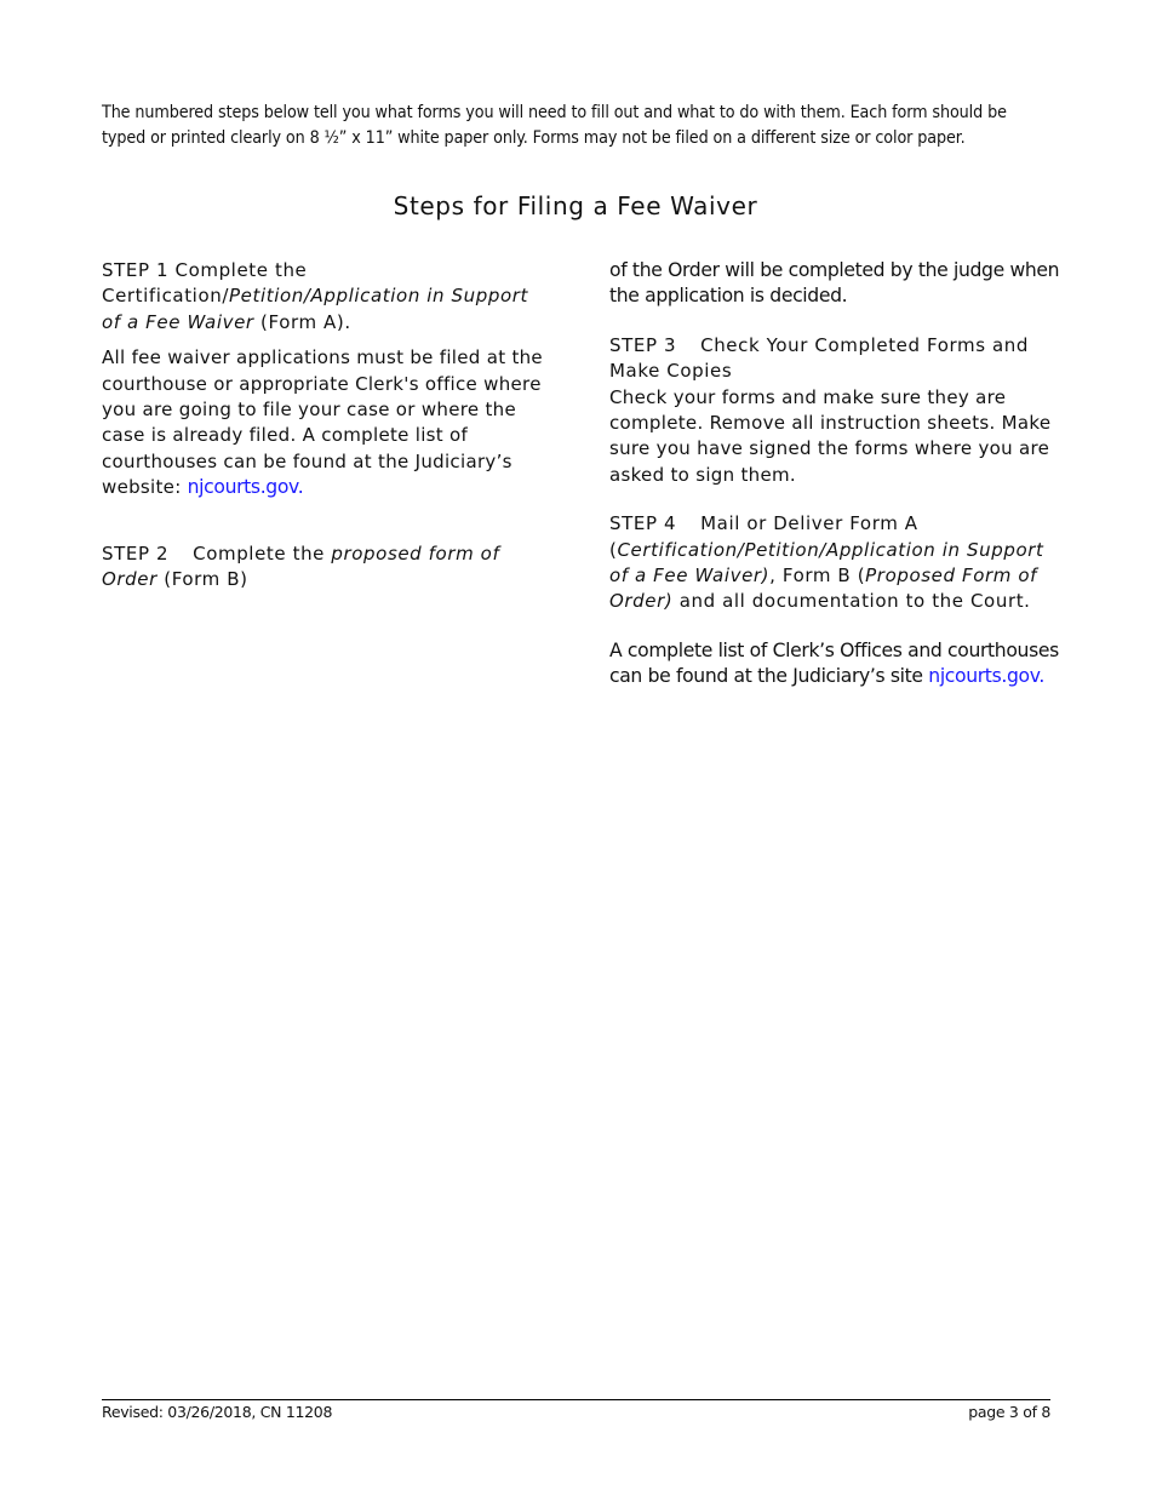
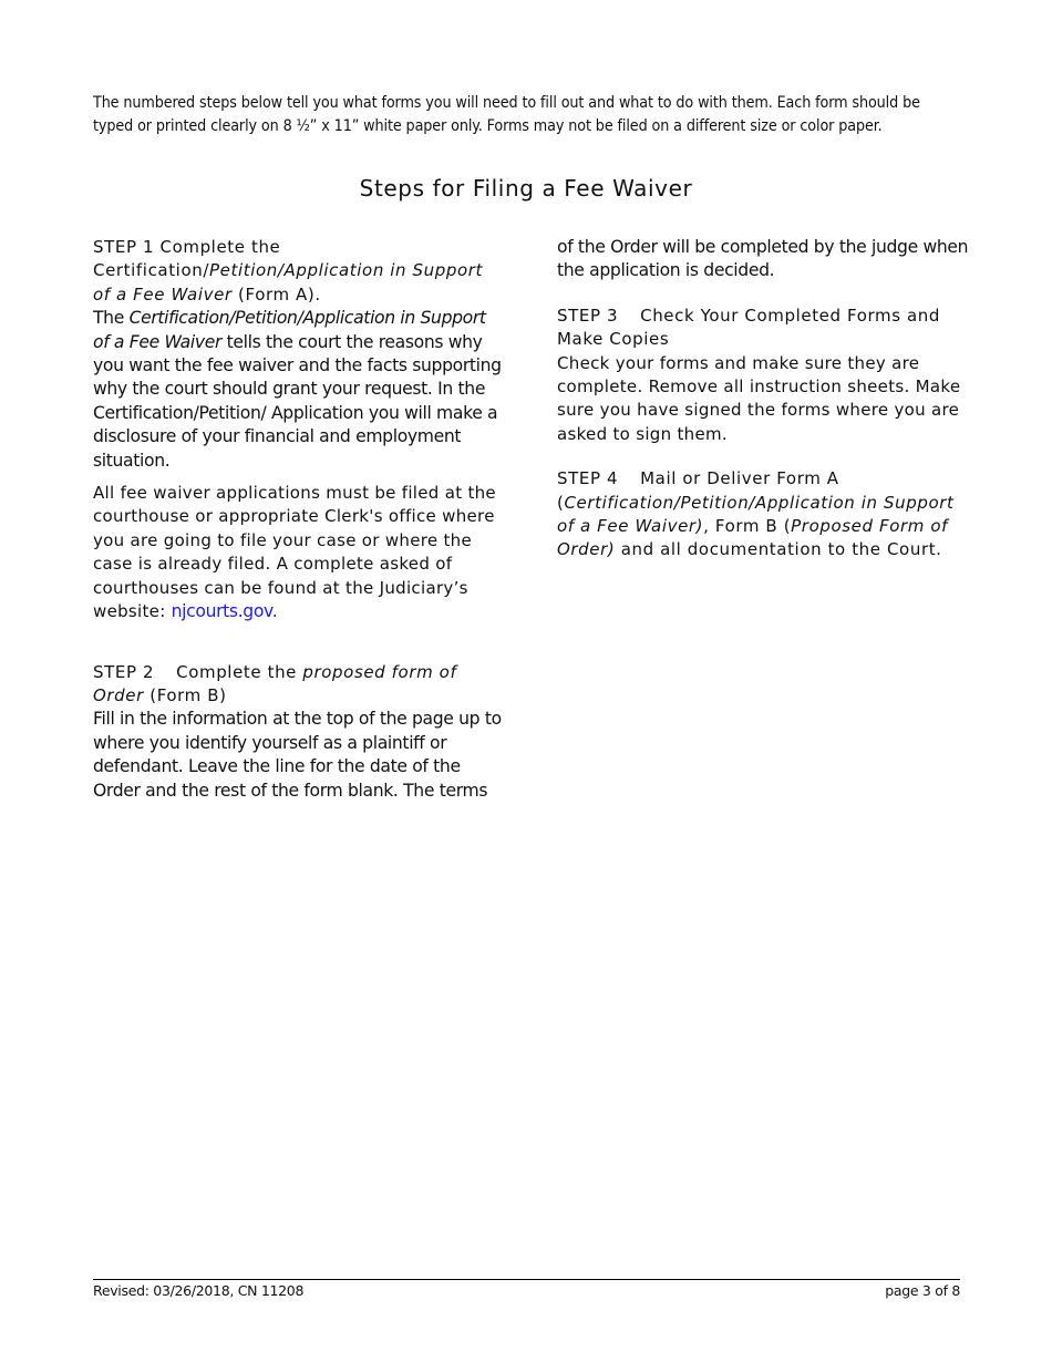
  The numbered steps below tell you what forms you will need to fill out and what to do with them. Each form should be typed or printed clearly on 8 ½” x 11” white paper only. Forms may not be filed on a different size or color paper.
  Steps for Filing a Fee Waiver
  STEP 1 Complete the Certification/Petition/Application in Support of a Fee Waiver (Form A).
+ The Certification/Petition/Application in Support of a Fee Waiver tells the court the reasons why you want the fee waiver and the facts supporting why the court should grant your request. In the Certification/Petition/ Application you will make a disclosure of your financial and employment situation.
- All fee waiver applications must be filed at the courthouse or appropriate Clerk's office where you are going to file your case or where the case is already filed. A complete list of courthouses can be found at the Judiciary’s website: njcourts.gov.
+ All fee waiver applications must be filed at the courthouse or appropriate Clerk's office where you are going to file your case or where the case is already filed. A complete asked of courthouses can be found at the Judiciary’s website: njcourts.gov.
  STEP 2 Complete the proposed form of Order (Form B)
+ Fill in the information at the top of the page up to where you identify yourself as a plaintiff or defendant. Leave the line for the date of the Order and the rest of the form blank. The terms
  of the Order will be completed by the judge when the application is decided.
  STEP 3 Check Your Completed Forms and Make Copies
  Check your forms and make sure they are complete. Remove all instruction sheets. Make sure you have signed the forms where you are asked to sign them.
  STEP 4 Mail or Deliver Form A
  (Certification/Petition/Application in Support of a Fee Waiver), Form B (Proposed Form of Order) and all documentation to the Court.
- A complete list of Clerk’s Offices and courthouses can be found at the Judiciary’s site njcourts.gov.
  Revised: 03/26/2018, CN 11208
  page 3 of 8
